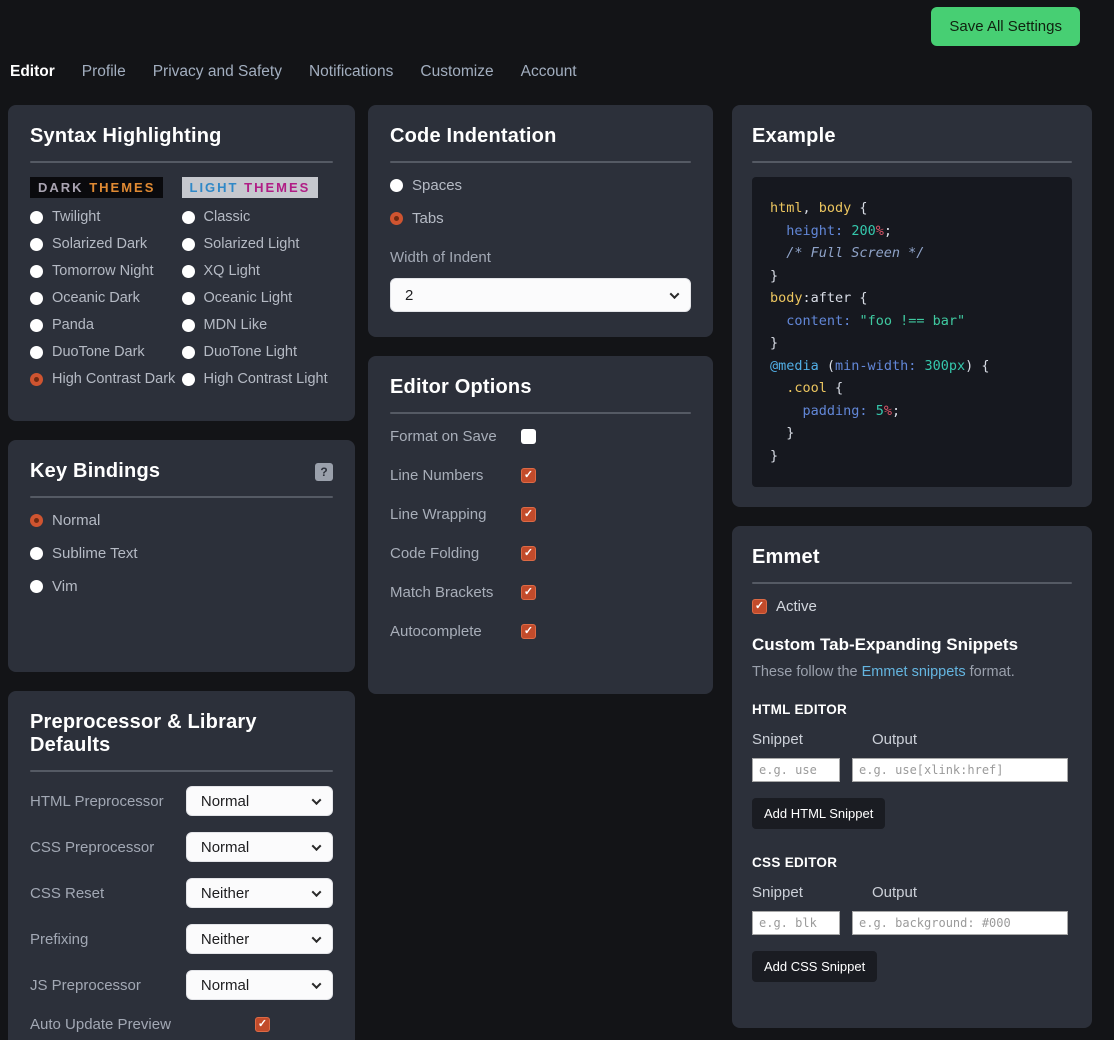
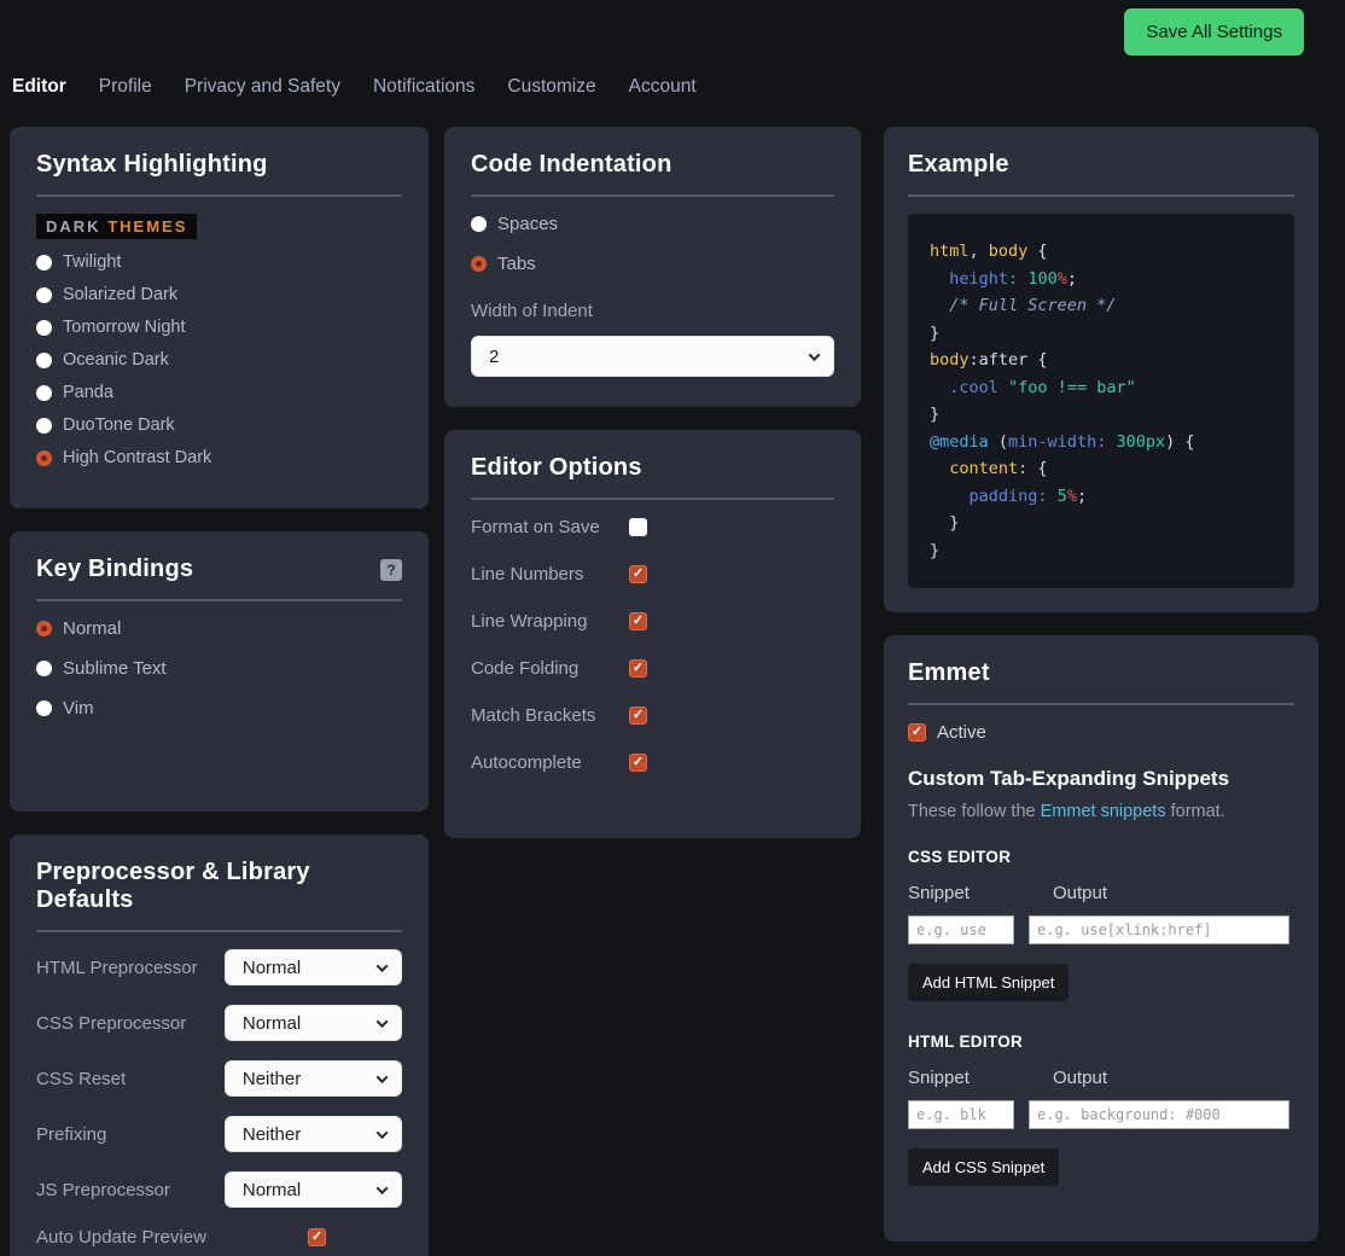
  Save All Settings
  Editor
  Profile
  Privacy and Safety
  Notifications
  Customize
  Account
  Syntax Highlighting
  DARK THEMES
  Twilight
  Solarized Dark
  Tomorrow Night
  Oceanic Dark
  Panda
  DuoTone Dark
  High Contrast Dark
- LIGHT THEMES
- Classic
- Solarized Light
- XQ Light
- Oceanic Light
- MDN Like
- DuoTone Light
- High Contrast Light
  Key Bindings
  ?
  Normal
  Sublime Text
  Vim
  Preprocessor & Library Defaults
  HTML Preprocessor
  Normal
  CSS Preprocessor
  Normal
  CSS Reset
  Neither
  Prefixing
  Neither
  JS Preprocessor
  Normal
  Auto Update Preview
  ✓
  Code Indentation
  Spaces
  Tabs
  Width of Indent
  2
  Editor Options
  Format on Save
  Line Numbers
  ✓
  Line Wrapping
  ✓
  Code Folding
  ✓
  Match Brackets
  ✓
  Autocomplete
  ✓
  Example
  html, body {
- height: 200%;
+ height: 100%;
  /* Full Screen */
  }
  body:after {
- content: "foo !== bar"
+ .cool "foo !== bar"
  }
  @media (min-width: 300px) {
- .cool {
+ content: {
  padding: 5%;
  }
  }
  Emmet
  ✓
  Active
  Custom Tab-Expanding Snippets
  These follow the Emmet snippets format.
- HTML EDITOR
+ CSS EDITOR
  Snippet
  Output
  e.g. use
  e.g. use[xlink:href]
  Add HTML Snippet
- CSS EDITOR
+ HTML EDITOR
  Snippet
  Output
  e.g. blk
  e.g. background: #000
  Add CSS Snippet
